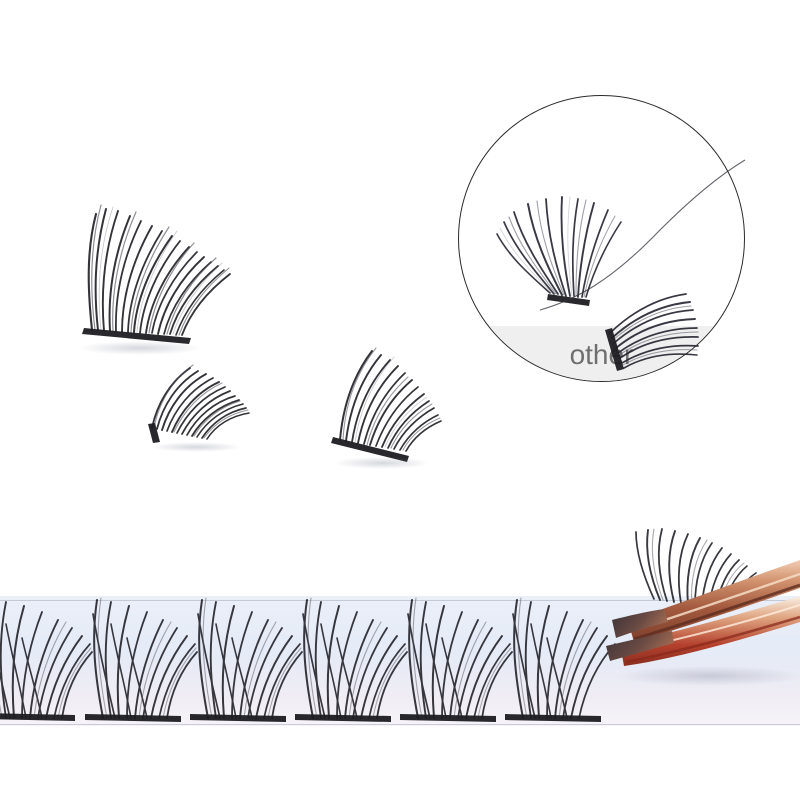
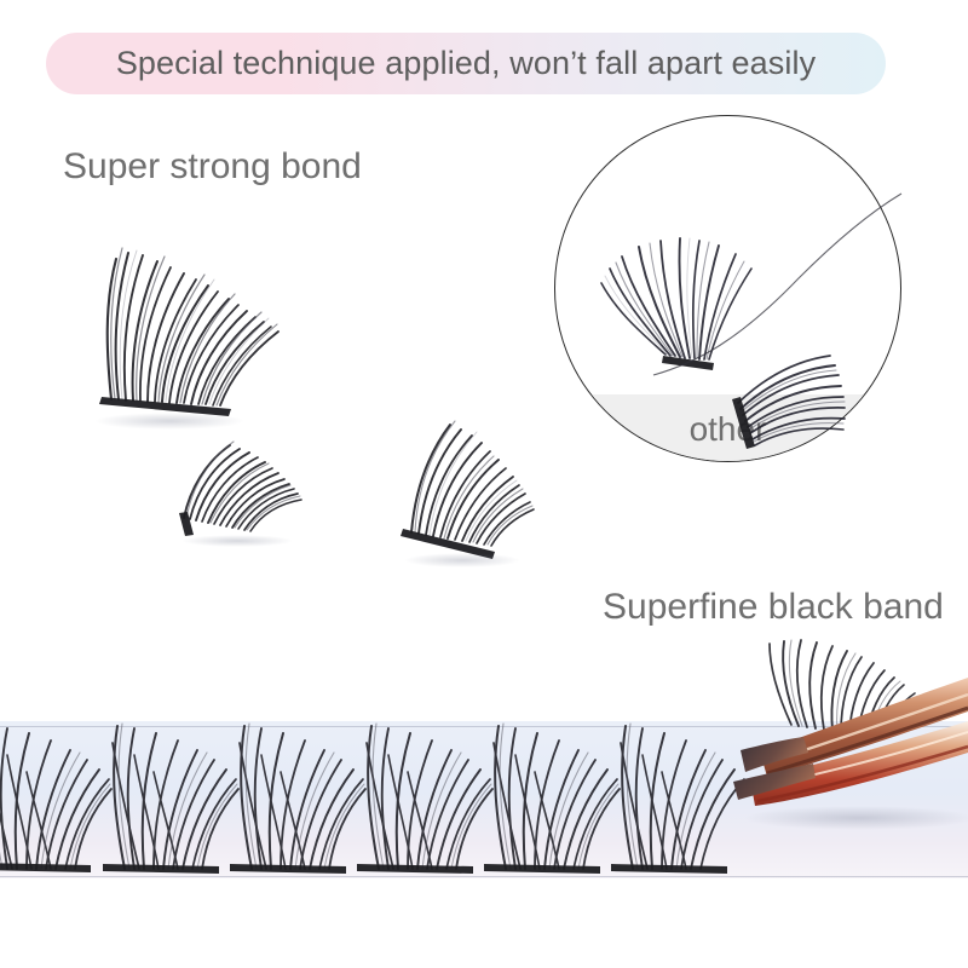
+ Special technique applied, won’t fall apart easily
+ Super strong bond
+ Superfine black band
  othr
